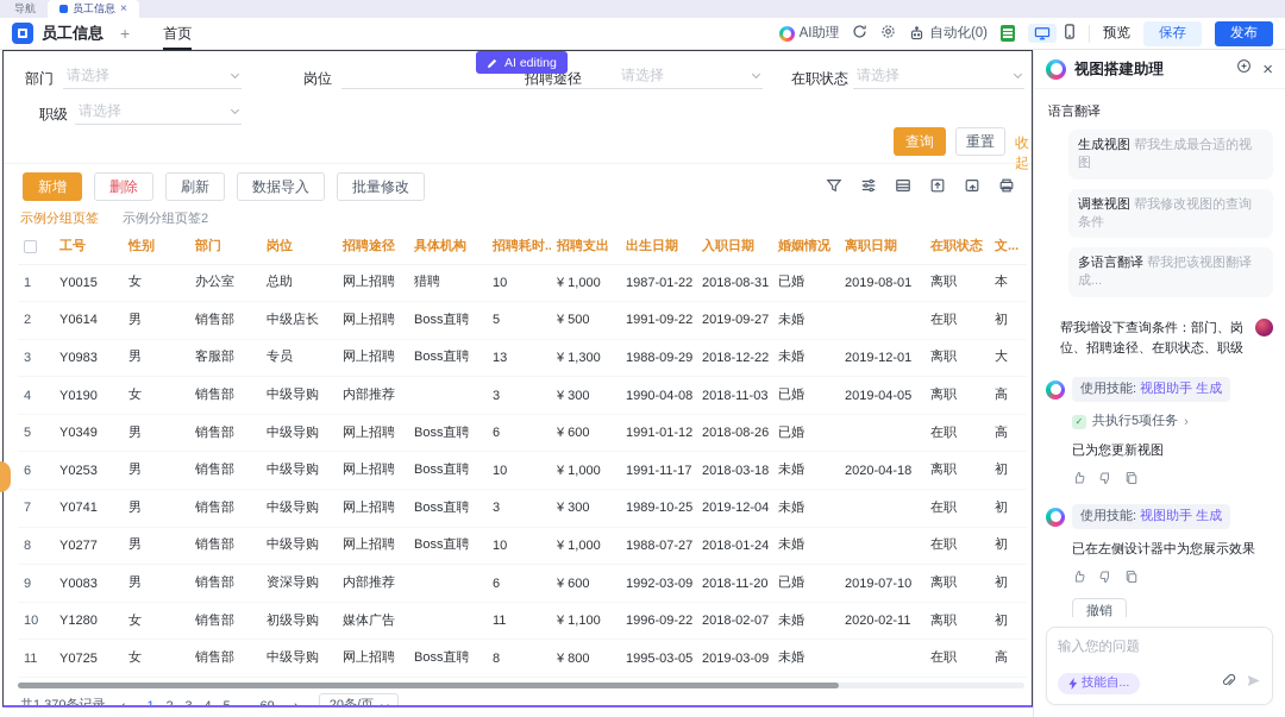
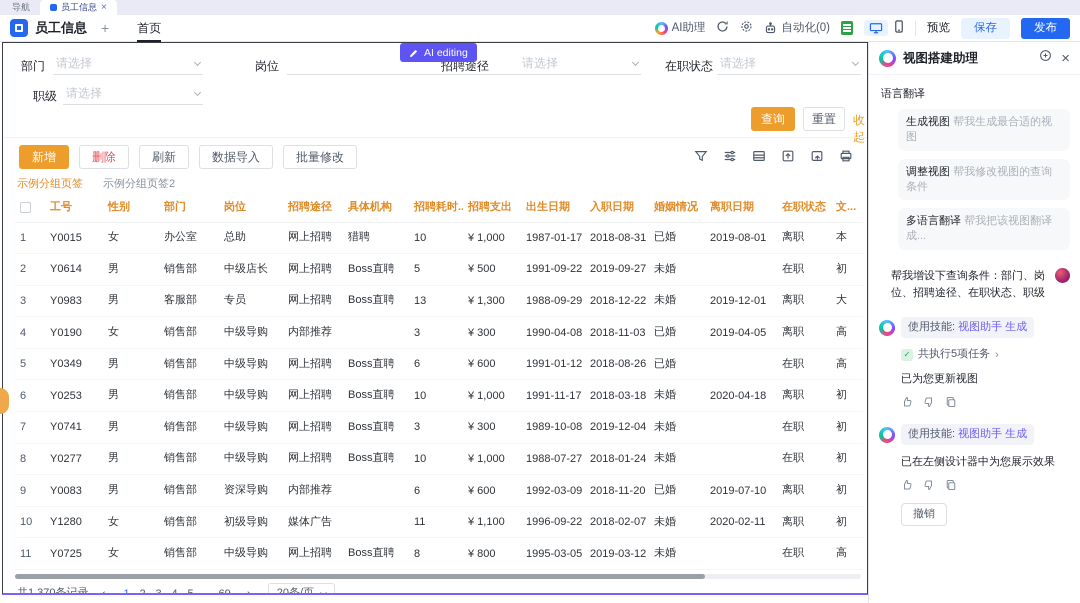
  导航
  员工信息
  ×
  员工信息
  +
  首页
  AI助理
  自动化(0)
  预览
  保存
  发布
  AI editing
  部门
  请选择
  岗位
  招聘途径
  请选择
  在职状态
  请选择
  职级
  请选择
  查询
  重置
  新增
  删除
  刷新
  数据导入
  批量修改
  示例分组页签
  示例分组页签2
  	工号	性别	部门	岗位	招聘途径	具体机构	招聘耗时..	招聘支出	出生日期	入职日期	婚姻情况	离职日期	在职状态	文...
- 1	Y0015	女	办公室	总助	网上招聘	猎聘	10	¥ 1,000	1987-01-22	2018-08-31	已婚	2019-08-01	离职	本
+ 1	Y0015	女	办公室	总助	网上招聘	猎聘	10	¥ 1,000	1987-01-17	2018-08-31	已婚	2019-08-01	离职	本
  2	Y0614	男	销售部	中级店长	网上招聘	Boss直聘	5	¥ 500	1991-09-22	2019-09-27	未婚		在职	初
  3	Y0983	男	客服部	专员	网上招聘	Boss直聘	13	¥ 1,300	1988-09-29	2018-12-22	未婚	2019-12-01	离职	大
  4	Y0190	女	销售部	中级导购	内部推荐		3	¥ 300	1990-04-08	2018-11-03	已婚	2019-04-05	离职	高
  5	Y0349	男	销售部	中级导购	网上招聘	Boss直聘	6	¥ 600	1991-01-12	2018-08-26	已婚		在职	高
  6	Y0253	男	销售部	中级导购	网上招聘	Boss直聘	10	¥ 1,000	1991-11-17	2018-03-18	未婚	2020-04-18	离职	初
- 7	Y0741	男	销售部	中级导购	网上招聘	Boss直聘	3	¥ 300	1989-10-25	2019-12-04	未婚		在职	初
+ 7	Y0741	男	销售部	中级导购	网上招聘	Boss直聘	3	¥ 300	1989-10-08	2019-12-04	未婚		在职	初
  8	Y0277	男	销售部	中级导购	网上招聘	Boss直聘	10	¥ 1,000	1988-07-27	2018-01-24	未婚		在职	初
  9	Y0083	男	销售部	资深导购	内部推荐		6	¥ 600	1992-03-09	2018-11-20	已婚	2019-07-10	离职	初
  10	Y1280	女	销售部	初级导购	媒体广告		11	¥ 1,100	1996-09-22	2018-02-07	未婚	2020-02-11	离职	初
- 11	Y0725	女	销售部	中级导购	网上招聘	Boss直聘	8	¥ 800	1995-03-05	2019-03-09	未婚		在职	高
+ 11	Y0725	女	销售部	中级导购	网上招聘	Boss直聘	8	¥ 800	1995-03-05	2019-03-12	未婚		在职	高
  视图搭建助理
  ×
  语言翻译
  生成视图 帮我生成最合适的视图
  调整视图 帮我修改视图的查询条件
  多语言翻译 帮我把该视图翻译成...
  帮我增设下查询条件：部门、岗位、招聘途径、在职状态、职级
  使用技能: 视图助手 生成
  ✓
  共执行5项任务
  ›
  已为您更新视图
  使用技能: 视图助手 生成
  已在左侧设计器中为您展示效果
  撤销
- 输入您的问题
- 技能自...
